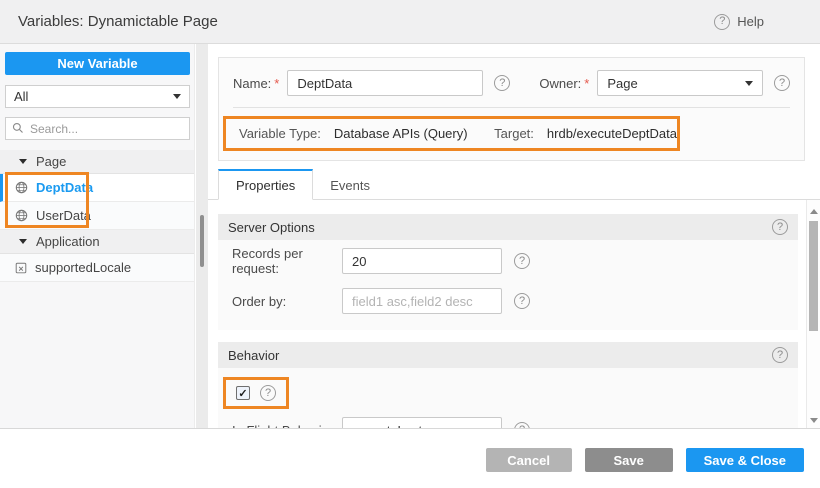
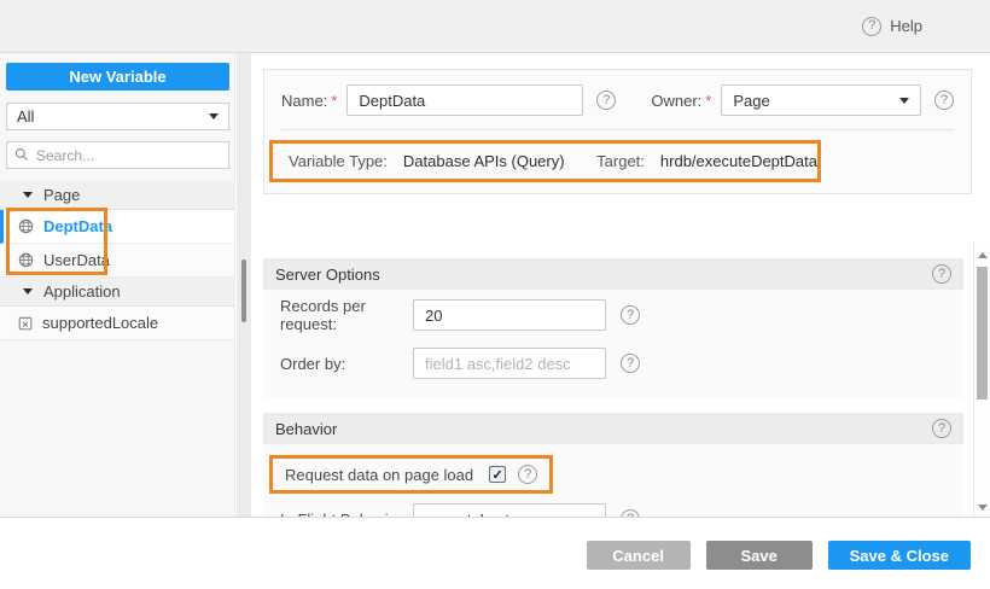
- Variables: Dynamictable Page
  ?
  Help
  New Variable
  All
  Search...
  Page
  DeptData
  UserData
  Application
  supportedLocale
  Name: *
  DeptData
  ?
  Owner: *
  Page
  ?
  Variable Type:
  Database APIs (Query)
  Target:
  hrdb/executeDeptData
- Properties
- Events
  Server Options
  ?
  Records per request:
  20
  ?
  Order by:
  field1 asc,field2 desc
  ?
  Behavior
  ?
+ Request data on page load
  ✓
  ?
  Cancel
  Save
  Save & Close
